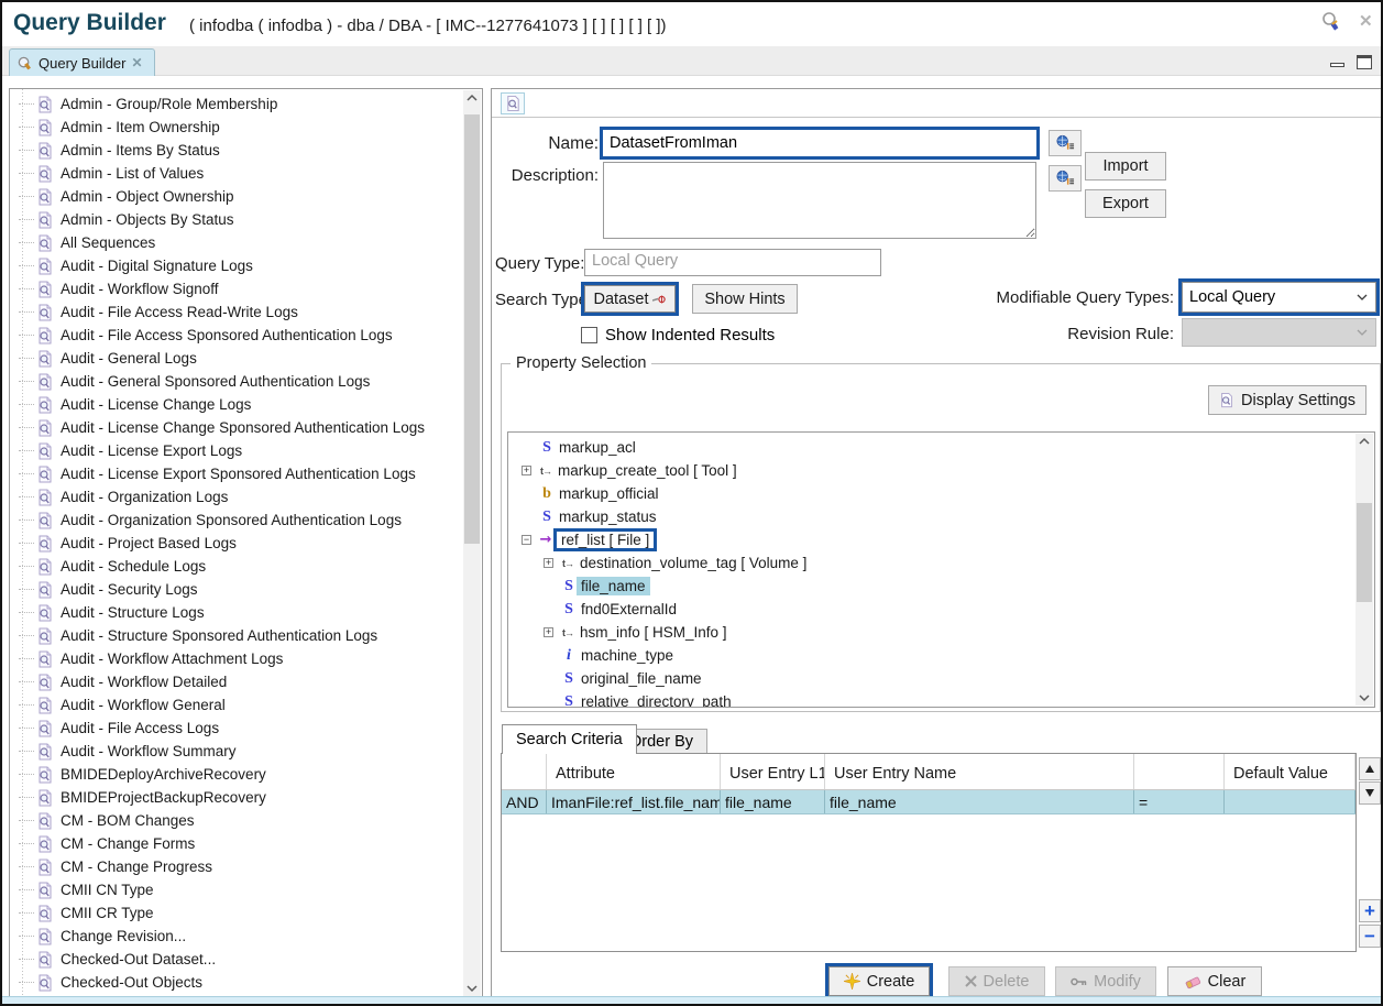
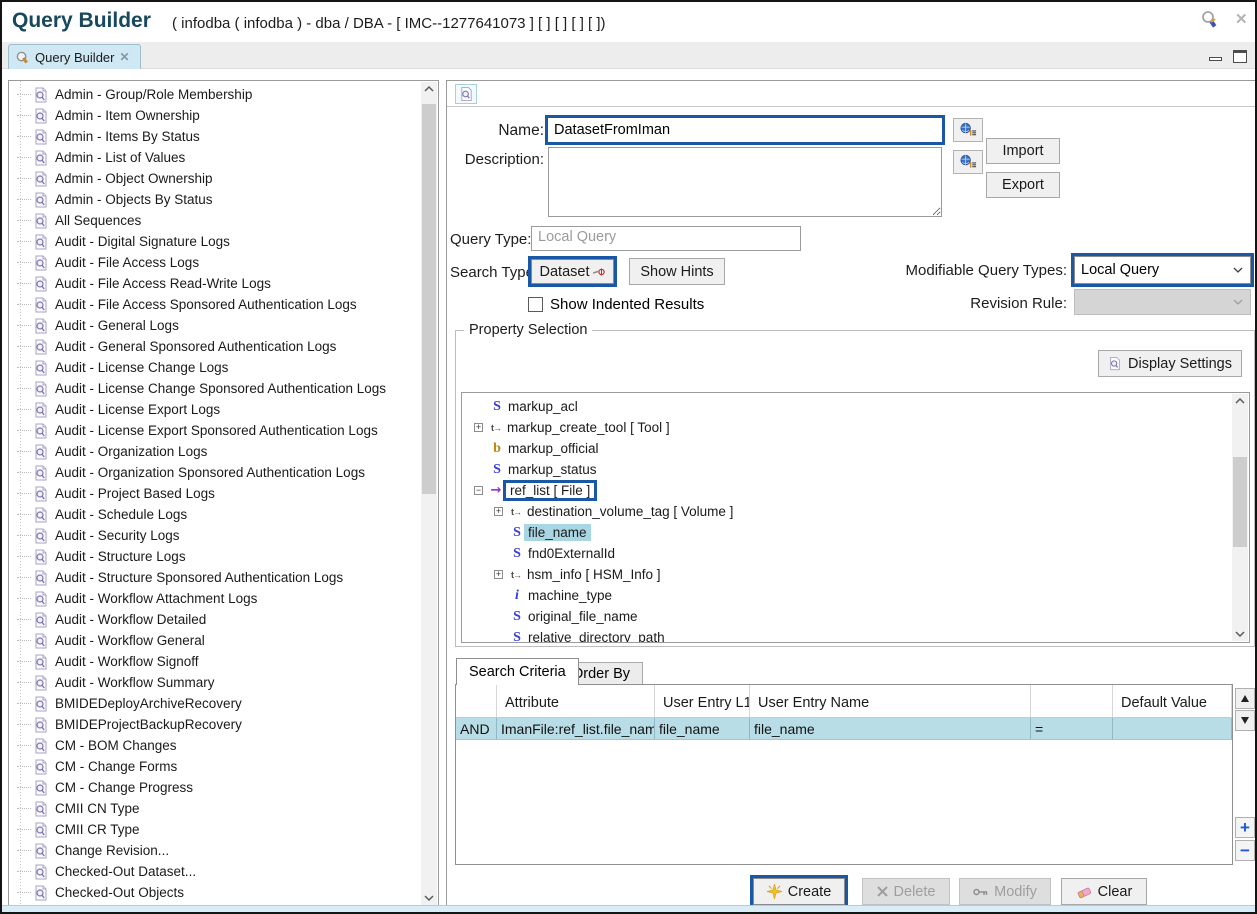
  Query Builder
  ( infodba ( infodba ) - dba / DBA - [ IMC--1277641073 ] [ ] [ ] [ ] [ ])
  ✕
  Query Builder
  ✕
  Admin - Group/Role Membership
  Admin - Item Ownership
  Admin - Items By Status
  Admin - List of Values
  Admin - Object Ownership
  Admin - Objects By Status
  All Sequences
  Audit - Digital Signature Logs
- Audit - Workflow Signoff
+ Audit - File Access Logs
  Audit - File Access Read-Write Logs
  Audit - File Access Sponsored Authentication Logs
  Audit - General Logs
  Audit - General Sponsored Authentication Logs
  Audit - License Change Logs
  Audit - License Change Sponsored Authentication Logs
  Audit - License Export Logs
  Audit - License Export Sponsored Authentication Logs
  Audit - Organization Logs
  Audit - Organization Sponsored Authentication Logs
  Audit - Project Based Logs
  Audit - Schedule Logs
  Audit - Security Logs
  Audit - Structure Logs
  Audit - Structure Sponsored Authentication Logs
  Audit - Workflow Attachment Logs
  Audit - Workflow Detailed
  Audit - Workflow General
- Audit - File Access Logs
+ Audit - Workflow Signoff
  Audit - Workflow Summary
  BMIDEDeployArchiveRecovery
  BMIDEProjectBackupRecovery
  CM - BOM Changes
  CM - Change Forms
  CM - Change Progress
  CMII CN Type
  CMII CR Type
  Change Revision...
  Checked-Out Dataset...
  Checked-Out Objects
  Name:
  DatasetFromIman
  Description:
  Import
  Export
  Query Type:
  Local Query
  Search Type
  Dataset
  Show Hints
  Modifiable Query Types:
  Local Query
  Revision Rule:
  Show Indented Results
  Property Selection
  Display Settings
  S
  markup_acl
  +
  t→
  markup_create_tool [ Tool ]
  b
  markup_official
  S
  markup_status
  −
  →
  ref_list [ File ]
  +
  t→
  destination_volume_tag [ Volume ]
  S
  file_name
  S
  fnd0ExternalId
  +
  t→
  hsm_info [ HSM_Info ]
  i
  machine_type
  S
  original_file_name
  S
  relative_directory_path
  Search Criteria
  rder By
  Attribute
  User Entry Name
  Default Value
  AND
  ImanFile:ref_list.file_nam
  file_name
  file_name
  =
  +
  −
  Create
  Delete
  Modify
  Clear
